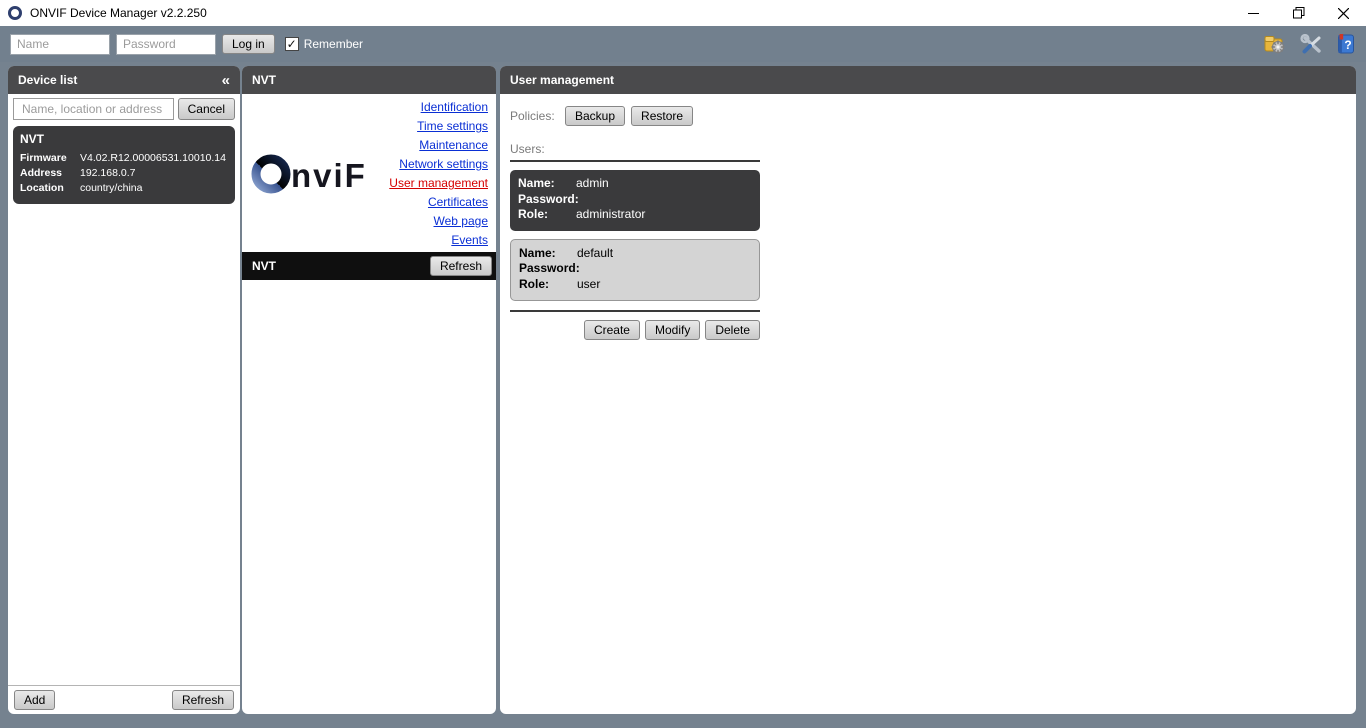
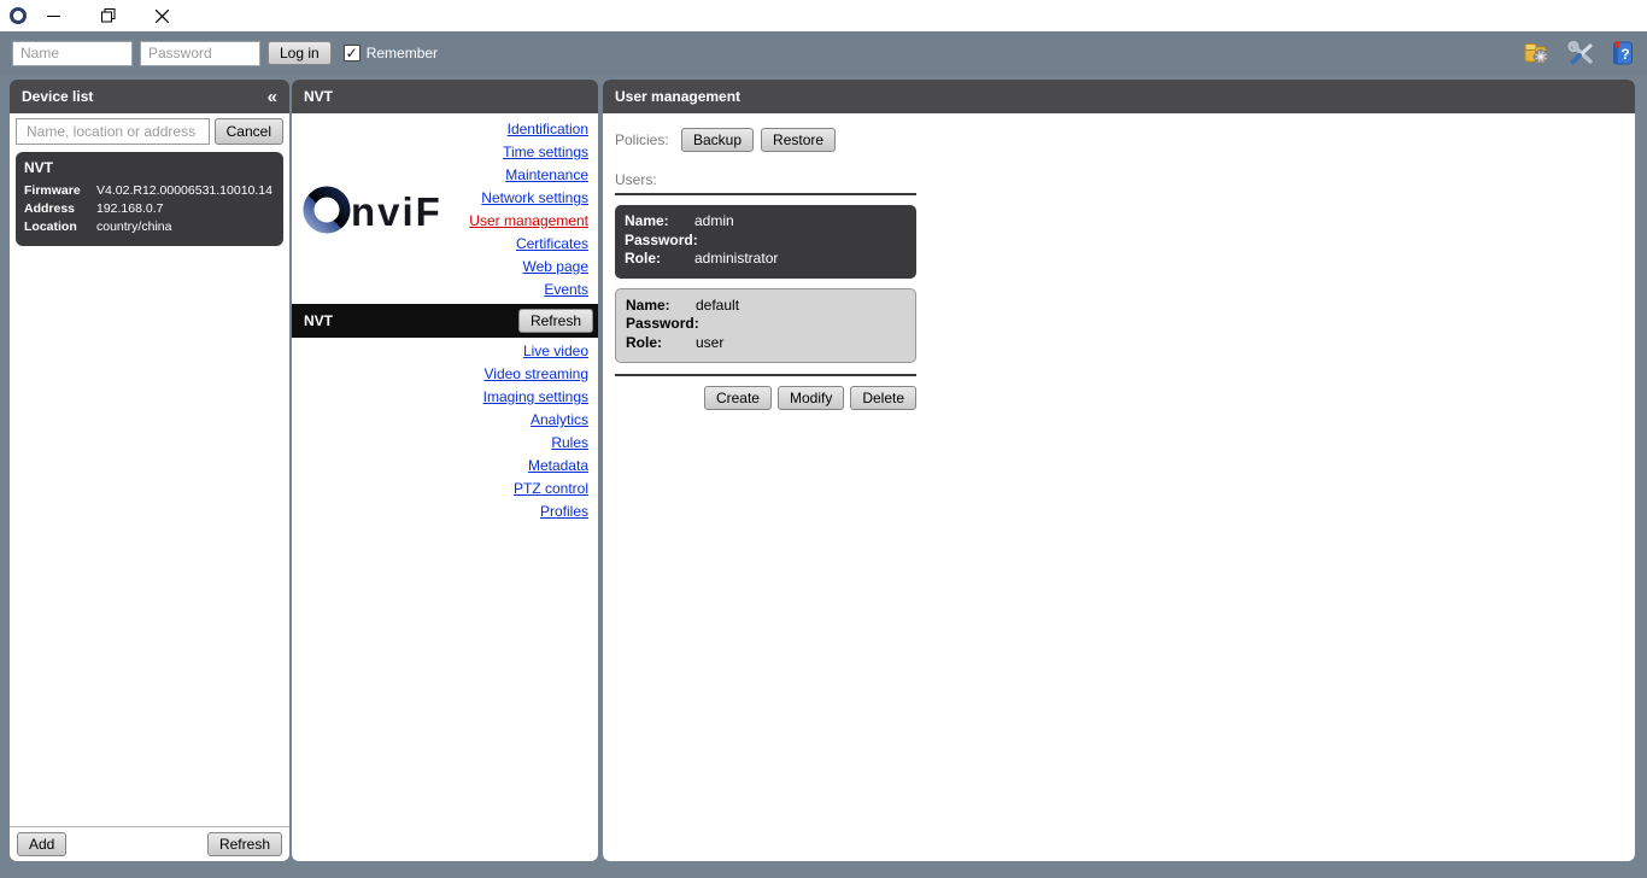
- ONVIF Device Manager v2.2.250
  Name
  Password
  Log in
  ✓
  Remember
  ?
  Device list
  «
  Name, location or address
  Cancel
  NVT
  Firmware
  V4.02.R12.00006531.10010.14
  Address
  192.168.0.7
  Location
  country/china
  Add
  Refresh
  NVT
  nviF
  Identification
  Time settings
  Maintenance
  Network settings
  User management
  Certificates
  Web page
  Events
  NVT
  Refresh
+ Live video
+ Video streaming
+ Imaging settings
+ Analytics
+ Rules
+ Metadata
+ PTZ control
+ Profiles
  User management
  Policies:
  Backup
  Restore
  Users:
  Name:
  admin
  Password
  Role:
  administrator
  Name:
  default
  Password
  Role:
  user
  Create
  Modify
  Delete
